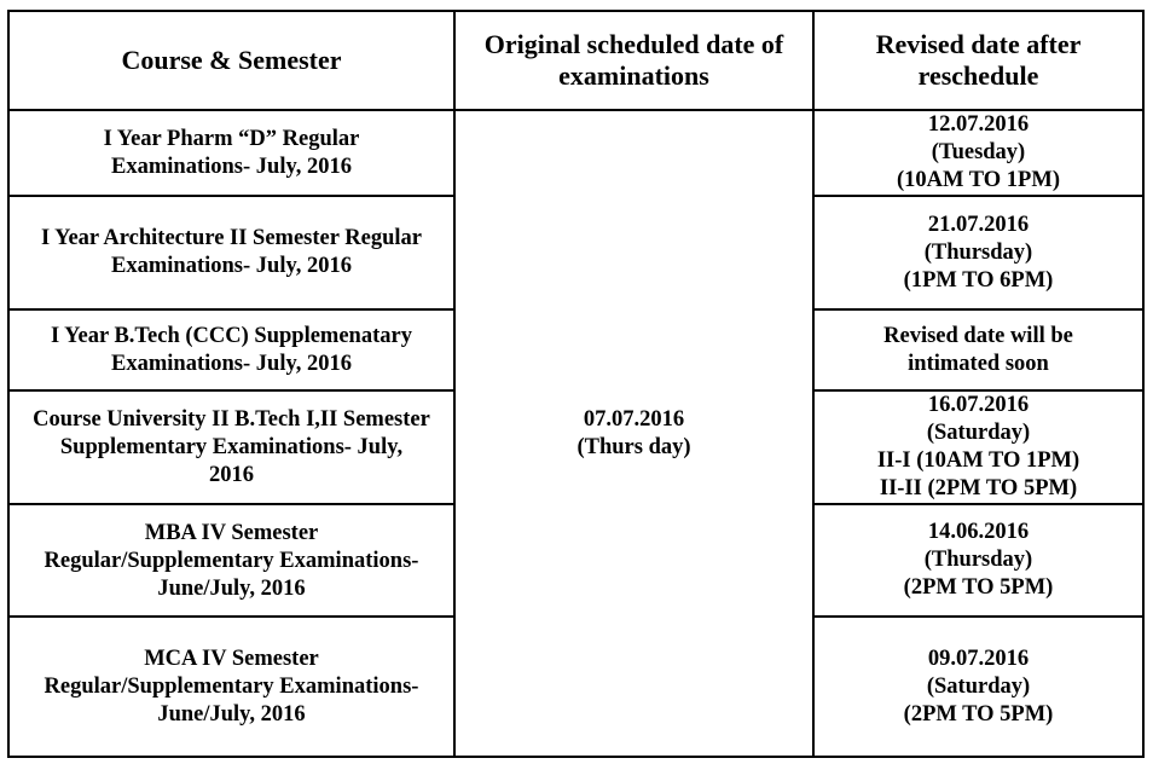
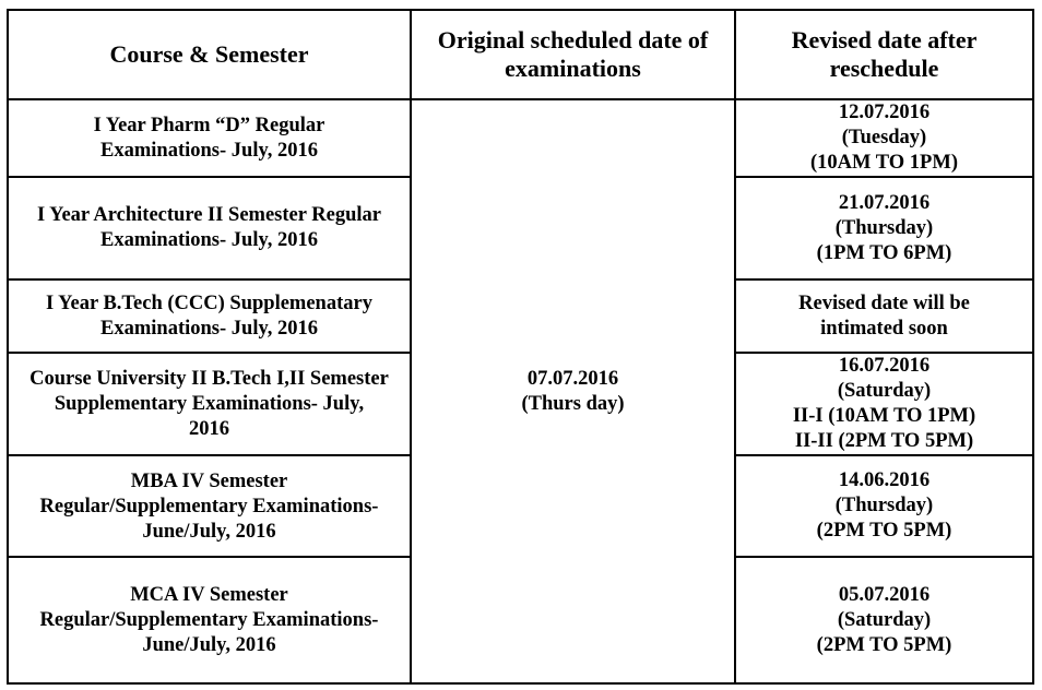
  Course & Semester	Original scheduled date of examinations	Revised date after reschedule
  I Year Pharm “D” Regular Examinations- July, 2016	07.07.2016 (Thurs day)	12.07.2016 (Tuesday) (10AM TO 1PM)
  I Year Architecture II Semester Regular Examinations- July, 2016	21.07.2016 (Thursday) (1PM TO 6PM)
  I Year B.Tech (CCC) Supplemenatary Examinations- July, 2016	Revised date will be intimated soon
  Course University II B.Tech I,II Semester Supplementary Examinations- July, 2016	16.07.2016 (Saturday) II-I (10AM TO 1PM) II-II (2PM TO 5PM)
  MBA IV Semester Regular/Supplementary Examinations- June/July, 2016	14.06.2016 (Thursday) (2PM TO 5PM)
- MCA IV Semester Regular/Supplementary Examinations- June/July, 2016	09.07.2016 (Saturday) (2PM TO 5PM)
+ MCA IV Semester Regular/Supplementary Examinations- June/July, 2016	05.07.2016 (Saturday) (2PM TO 5PM)
